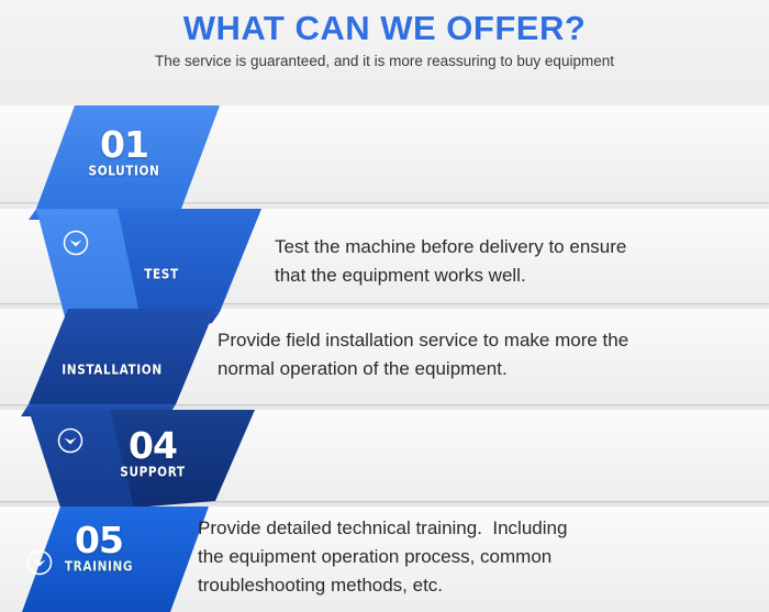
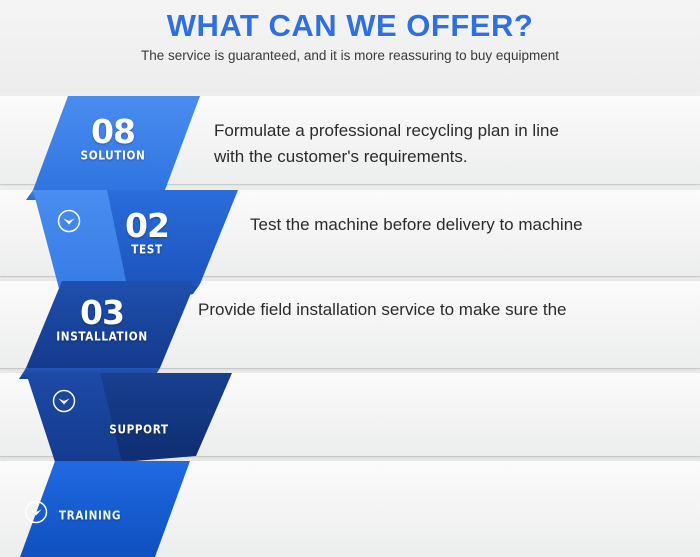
  WHAT CAN WE OFFER?
  The service is guaranteed, and it is more reassuring to buy equipment
- 01
+ 08
  SOLUTION
+ 02
  TEST
+ 03
  INSTALLATION
- 04
  SUPPORT
- 05
  TRAINING
+ Formulate a professional recycling plan in line
+ with the customer's requirements.
- Test the machine before delivery to ensure
+ Test the machine before delivery to machine
- that the equipment works well.
- Provide field installation service to make more the
+ Provide field installation service to make sure the
- normal operation of the equipment.
- Provide detailed technical training. Including
- the equipment operation process, common
- troubleshooting methods, etc.
